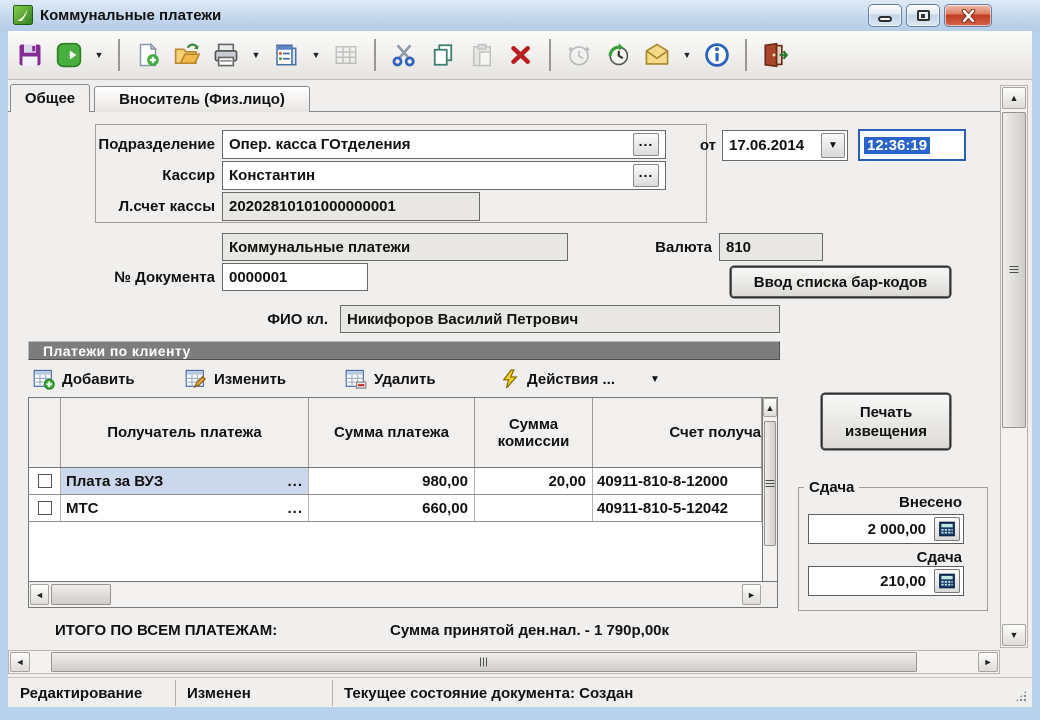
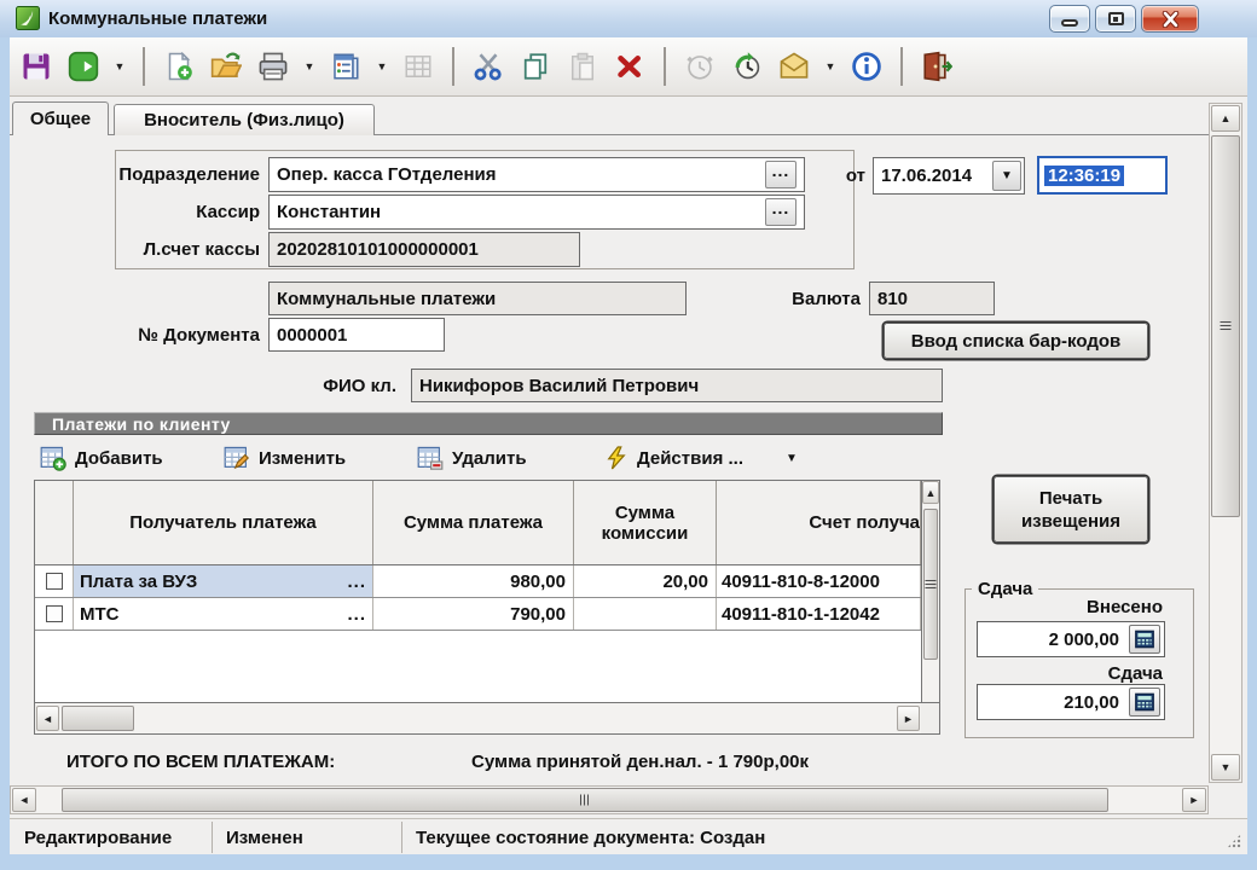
  Коммунальные платежи
  ▼
  ▼
  ▼
  ▼
  Общее
  Вноситель (Физ.лицо)
  Подразделение
  Опер. касса ГОтделения
  ...
  Кассир
  Константин
  ...
  Л.счет кассы
  20202810101000000001
  от
  17.06.2014
  ▼
  12:36:19
  Коммунальные платежи
  Валюта
  810
  № Документа
  0000001
  Ввод списка бар-кодов
  ФИО кл.
  Никифоров Василий Петрович
  Платежи по клиенту
  Добавить
  Изменить
  Удалить
  Действия ...
  ▼
  Получатель платежа
  Сумма платежа
  Сумма комиссии
  Счет получа
  Плата за ВУЗ
  ...
  980,00
  20,00
  40911-810-8-12000
  МТС
  ...
- 660,00
+ 790,00
- 40911-810-5-12042
+ 40911-810-1-12042
  ▲
  ◄
  ►
  Печать извещения
  Сдача
  Внесено
  2 000,00
  Сдача
  210,00
  ИТОГО ПО ВСЕМ ПЛАТЕЖАМ:
  Сумма принятой ден.нал. - 1 790р,00к
  ◄
  ►
  ▲
  ▼
  Редактирование
  Изменен
  Текущее состояние документа: Создан
